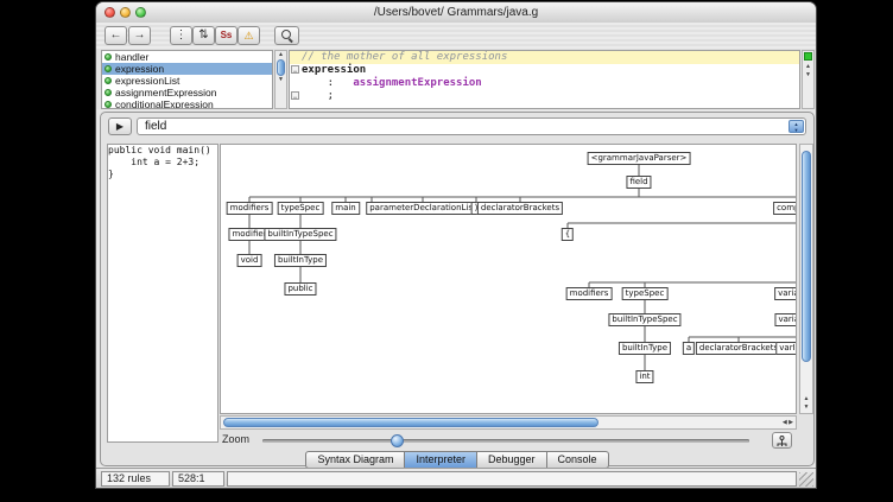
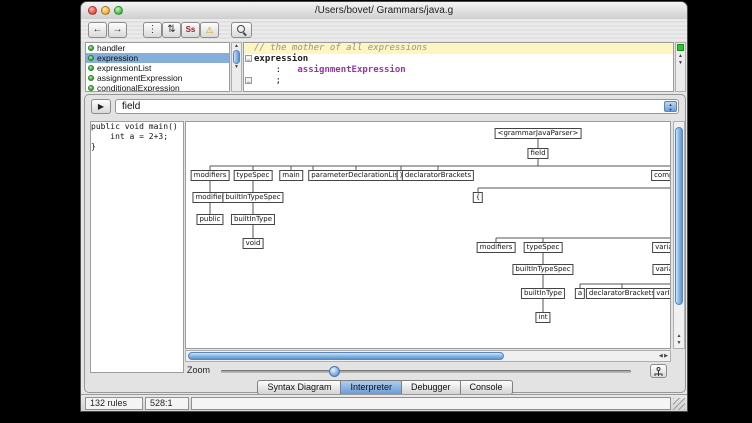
  /Users/bovet/ Grammars/java.g
  ←
  →
  ⋮
  ⇅
  Ss
  ⚠
  handler
  expression
  expressionList
  assignmentExpression
  conditionalExpression
  // the mother of all expressions
  expression
  :
  assignmentExpression
  ;
  ▶
  field
  public void main()
  int a = 2+3;
  }
  <grammarJavaParser>
  field
  modifiers
  typeSpec
  main
  parameterDeclarationLi
  declaratorBrackets
  modifie
- void
+ public
  builtInTypeSpec
  builtInType
- public
+ void
  {
  modifiers
  typeSpec
  builtInTypeSpec
  builtInType
  a
  declaratorBracket
  int
  Zoom
  Syntax Diagram
  Interpreter
  Debugger
  Console
  132 rules
  528:1
